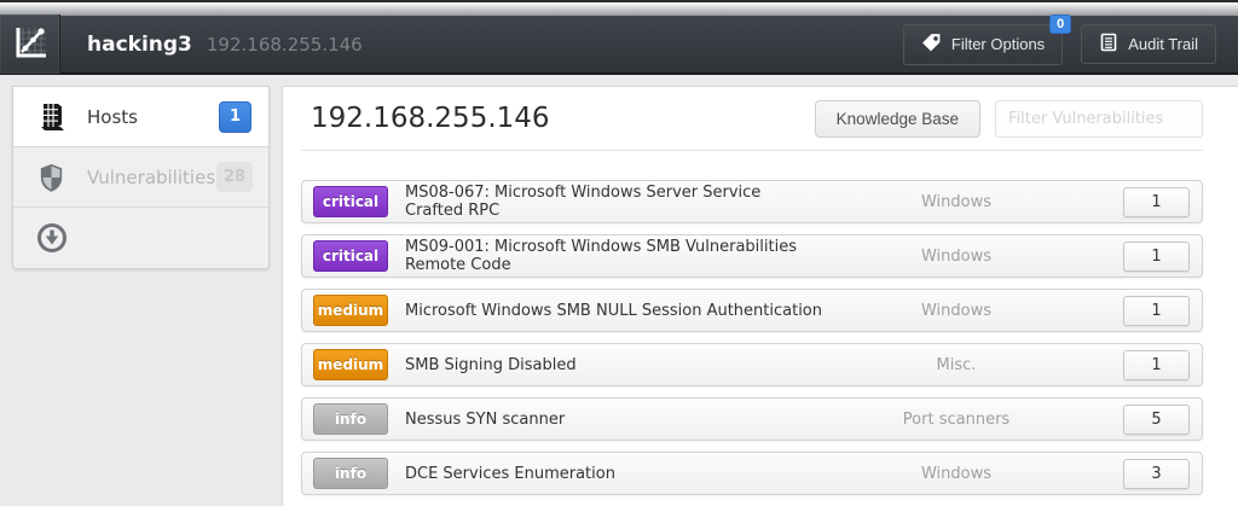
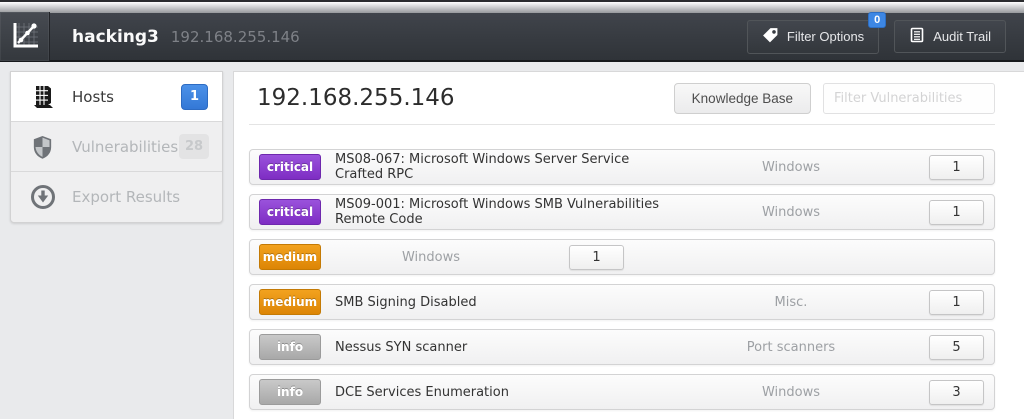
  hacking3
  192.168.255.146
  Filter Options
  0
  Audit Trail
  Hosts
  1
  Vulnerabilities
  28
+ Export Results
  192.168.255.146
  Knowledge Base
  Filter Vulnerabilities
  critical
  MS08-067: Microsoft Windows Server Service Crafted RPC
  Windows
  1
  critical
  MS09-001: Microsoft Windows SMB Vulnerabilities Remote Code
  Windows
  1
  medium
- Microsoft Windows SMB NULL Session Authentication
  Windows
  1
  medium
  SMB Signing Disabled
  Misc.
  1
  info
  Nessus SYN scanner
  Port scanners
  5
  info
  DCE Services Enumeration
  Windows
  3
